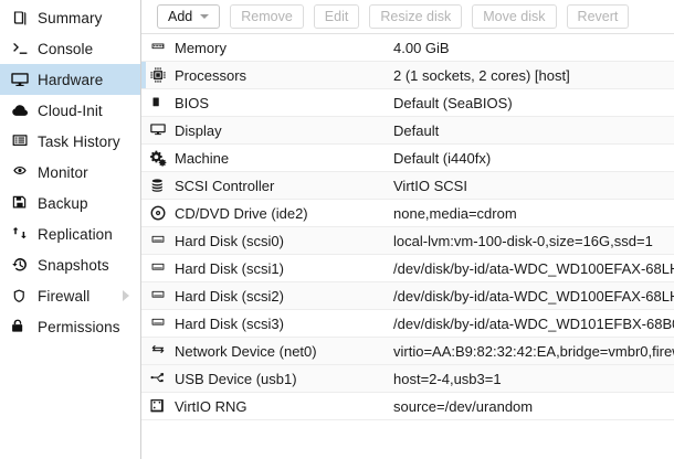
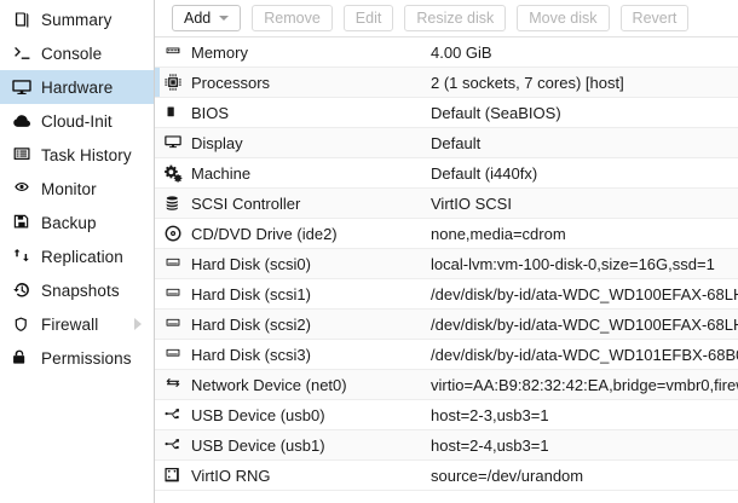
  Summary
  Console
  Hardware
  Cloud-Init
  Task History
  Monitor
  Backup
  Replication
  Snapshots
  Firewall
  Permissions
  Add
  Remove
  Edit
  Resize disk
  Move disk
  Revert
  Memory
  4.00 GiB
  Processors
- 2 (1 sockets, 2 cores) [host]
+ 2 (1 sockets, 7 cores) [host]
  BIOS
  Default (SeaBIOS)
  Display
  Default
  Machine
  Default (i440fx)
  SCSI Controller
  VirtIO SCSI
  CD/DVD Drive (ide2)
  none,media=cdrom
  Hard Disk (scsi0)
  local-lvm:vm-100-disk-0,size=16G,ssd=1
  Hard Disk (scsi1)
  /dev/disk/by-id/ata-WDC_WD100EFAX-68L
  Hard Disk (scsi2)
  /dev/disk/by-id/ata-WDC_WD100EFAX-68L
  Hard Disk (scsi3)
  /dev/disk/by-id/ata-WDC_WD101EFBX-68B
  Network Device (net0)
  virtio=AA:B9:82:32:42:EA,bridge=vmbr0,fire
+ USB Device (usb0)
+ host=2-3,usb3=1
  USB Device (usb1)
  host=2-4,usb3=1
  VirtIO RNG
  source=/dev/urandom
